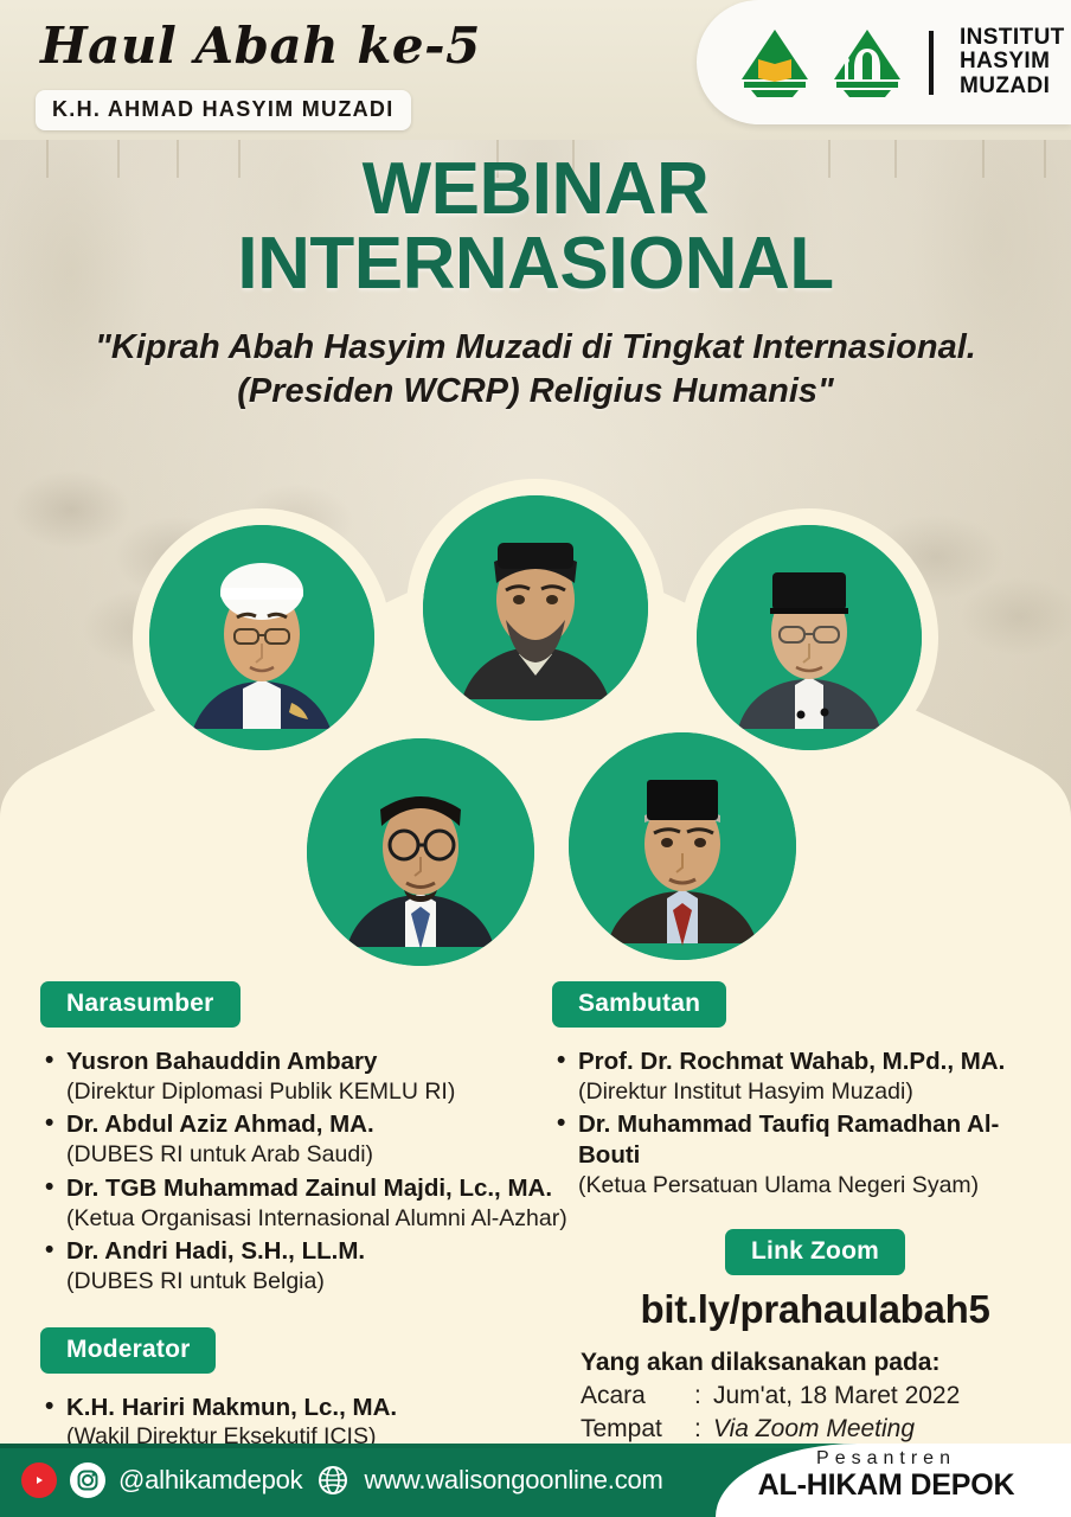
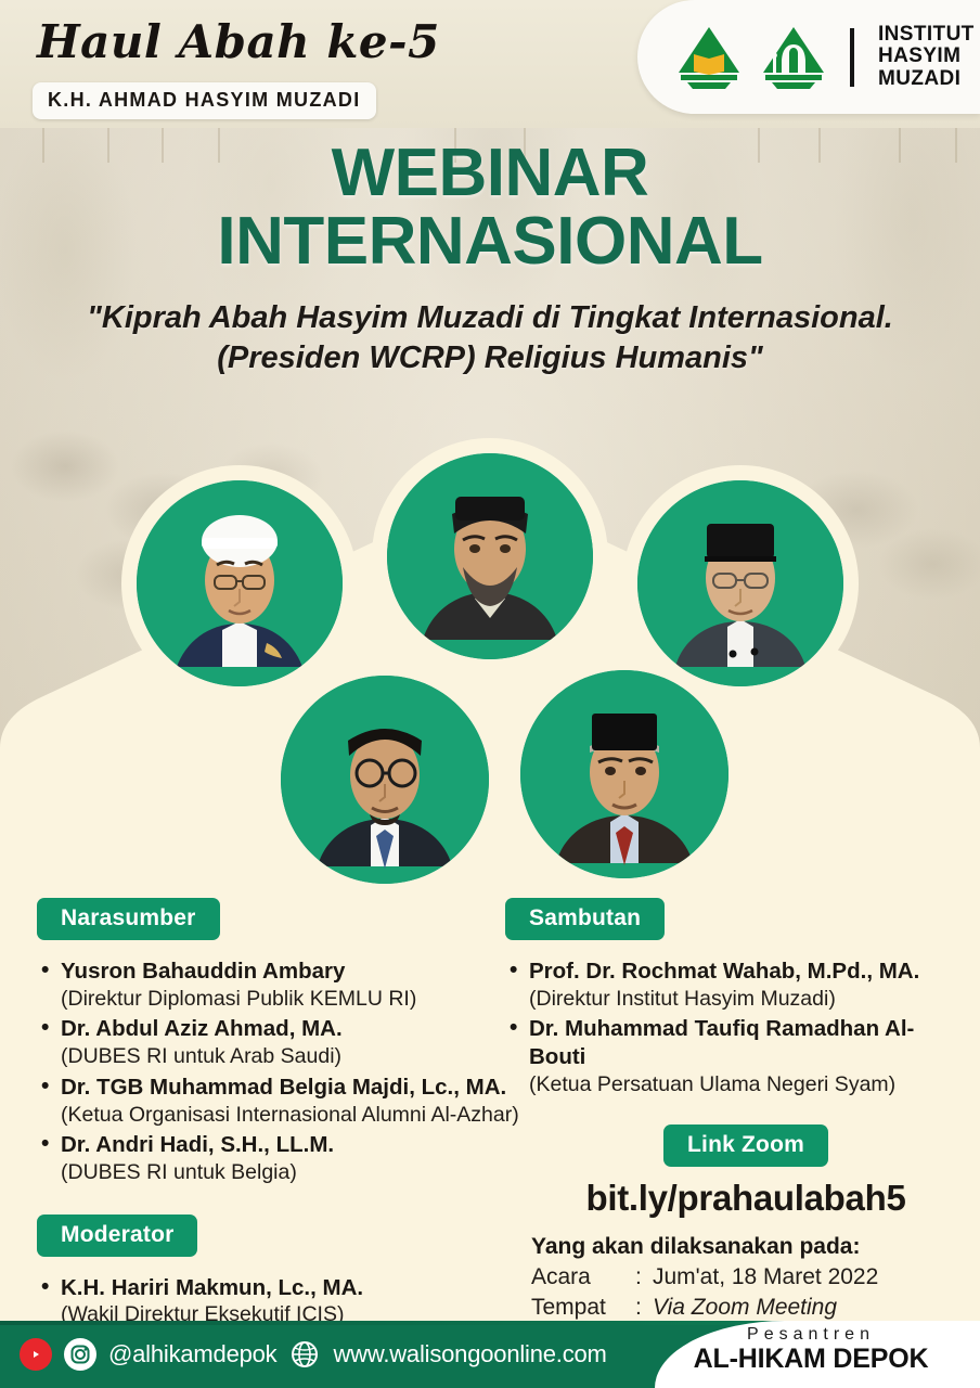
  Haul Abah ke-5
  K.H. AHMAD HASYIM MUZADI
  INSTITUT
  HASYIM
  MUZADI
  WEBINAR
  INTERNASIONAL
  "Kiprah Abah Hasyim Muzadi di Tingkat Internasional.
  (Presiden WCRP) Religius Humanis"
  Narasumber
  Yusron Bahauddin Ambary
  (Direktur Diplomasi Publik KEMLU RI)
  Dr. Abdul Aziz Ahmad, MA.
  (DUBES RI untuk Arab Saudi)
- Dr. TGB Muhammad Zainul Majdi, Lc., MA.
+ Dr. TGB Muhammad Belgia Majdi, Lc., MA.
  (Ketua Organisasi Internasional Alumni Al-Azhar)
  Dr. Andri Hadi, S.H., LL.M.
  (DUBES RI untuk Belgia)
  Moderator
  K.H. Hariri Makmun, Lc., MA.
  (Wakil Direktur Eksekutif ICIS)
  Sambutan
  Prof. Dr. Rochmat Wahab, M.Pd., MA.
  (Direktur Institut Hasyim Muzadi)
  Dr. Muhammad Taufiq Ramadhan Al-Bouti
  (Ketua Persatuan Ulama Negeri Syam)
  Link Zoom
  bit.ly/prahaulabah5
  Yang akan dilaksanakan pada:
  Acara
  :
  Jum'at, 18 Maret 2022
  Tempat
  :
  Via Zoom Meeting
  @alhikamdepok
  www.walisongoonline.com
  Pesantren
  AL-HIKAM DEPOK
